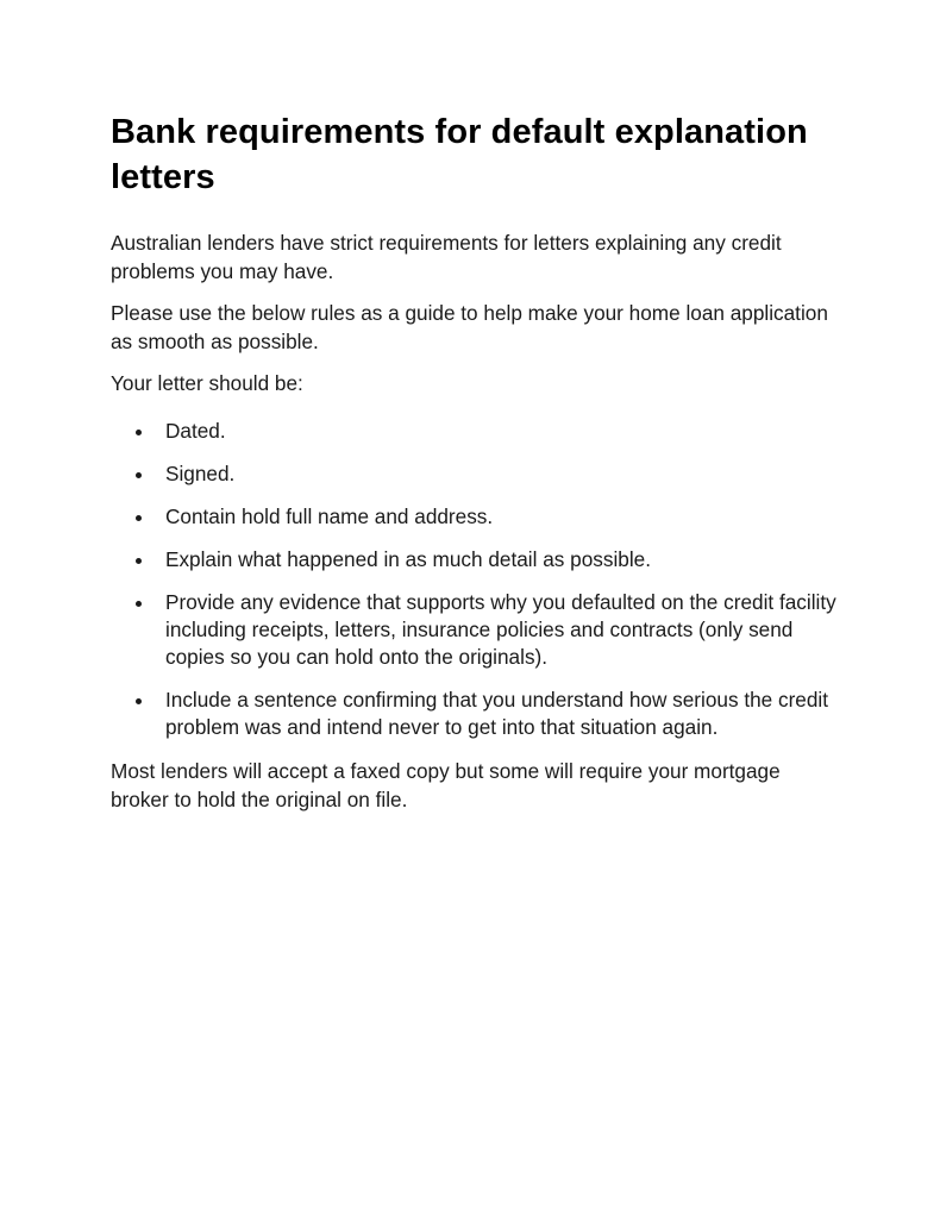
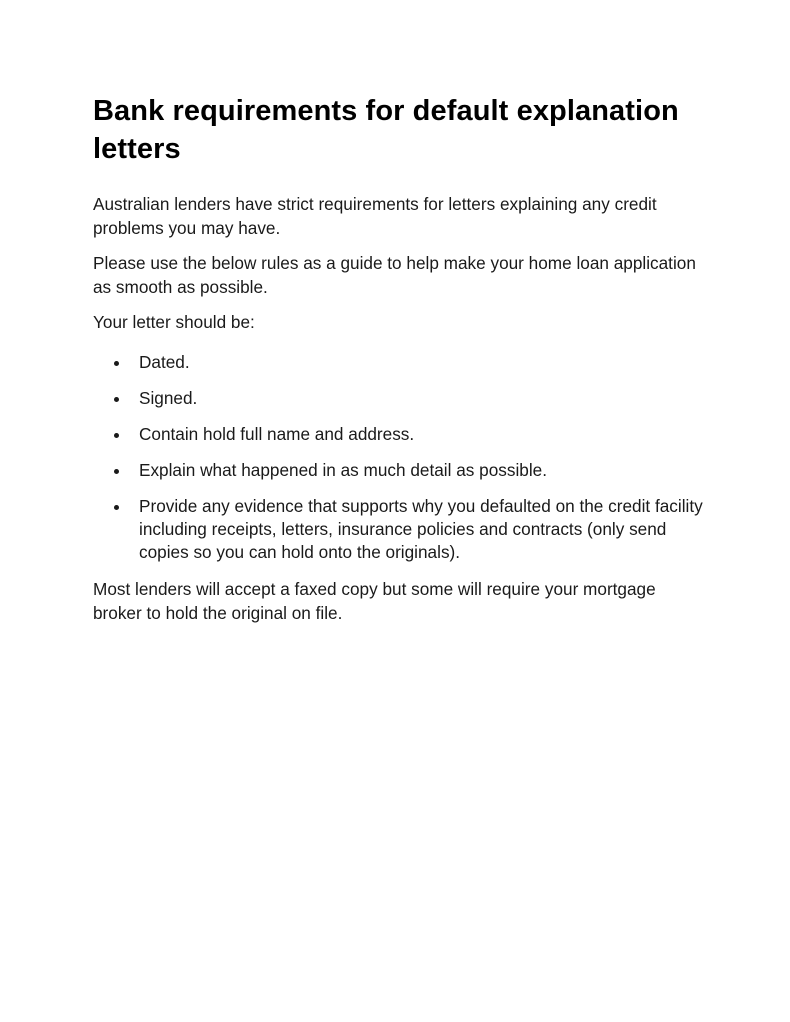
  Bank requirements for default explanation letters
  Australian lenders have strict requirements for letters explaining any credit problems you may have.
  Please use the below rules as a guide to help make your home loan application as smooth as possible.
  Your letter should be:
  Dated.
  Signed.
  Contain hold full name and address.
  Explain what happened in as much detail as possible.
  Provide any evidence that supports why you defaulted on the credit facility including receipts, letters, insurance policies and contracts (only send copies so you can hold onto the originals).
- Include a sentence confirming that you understand how serious the credit problem was and intend never to get into that situation again.
  Most lenders will accept a faxed copy but some will require your mortgage broker to hold the original on file.
